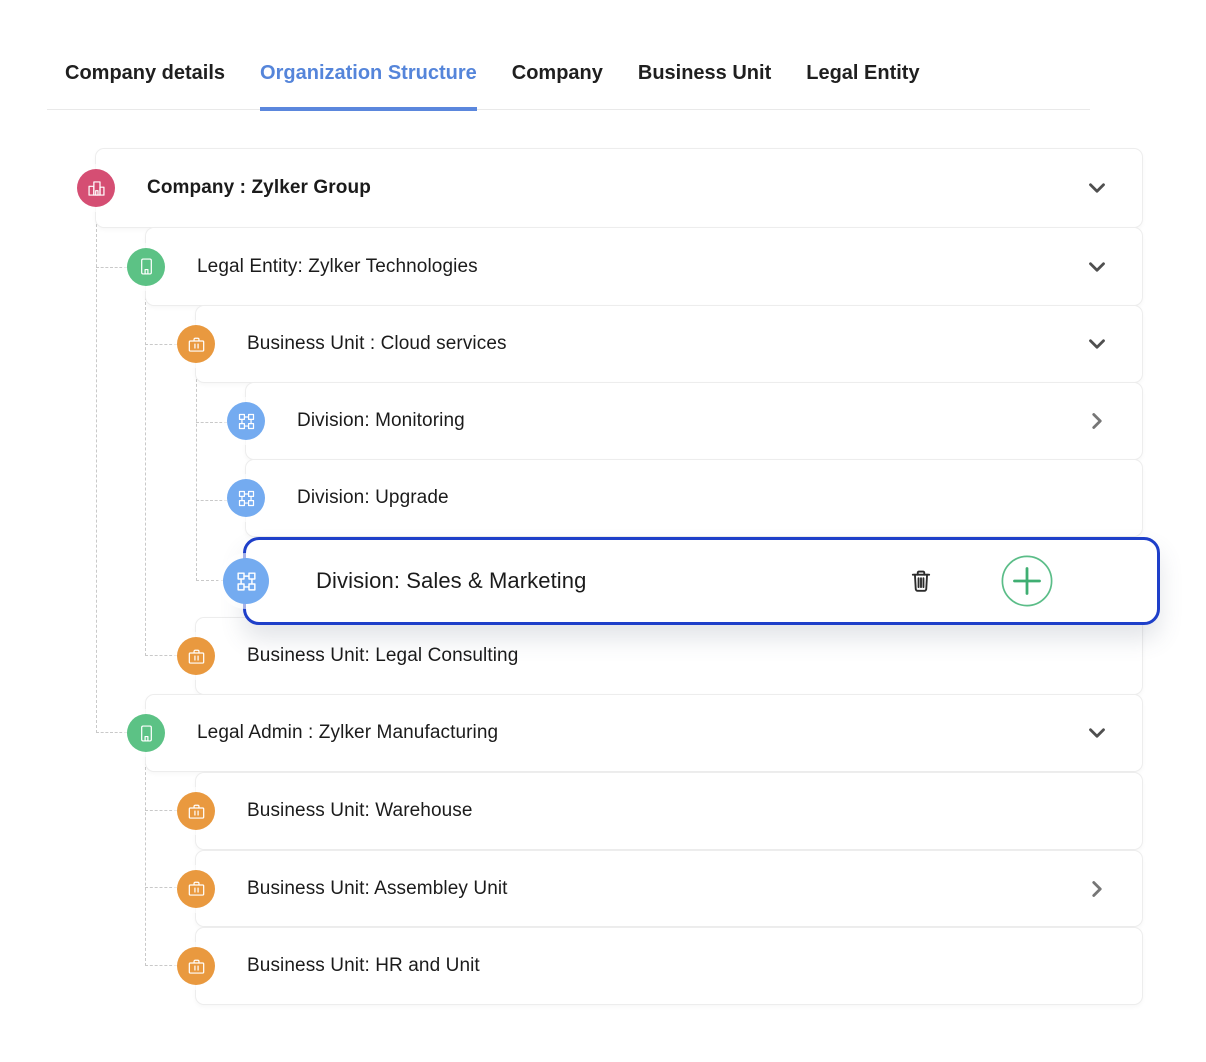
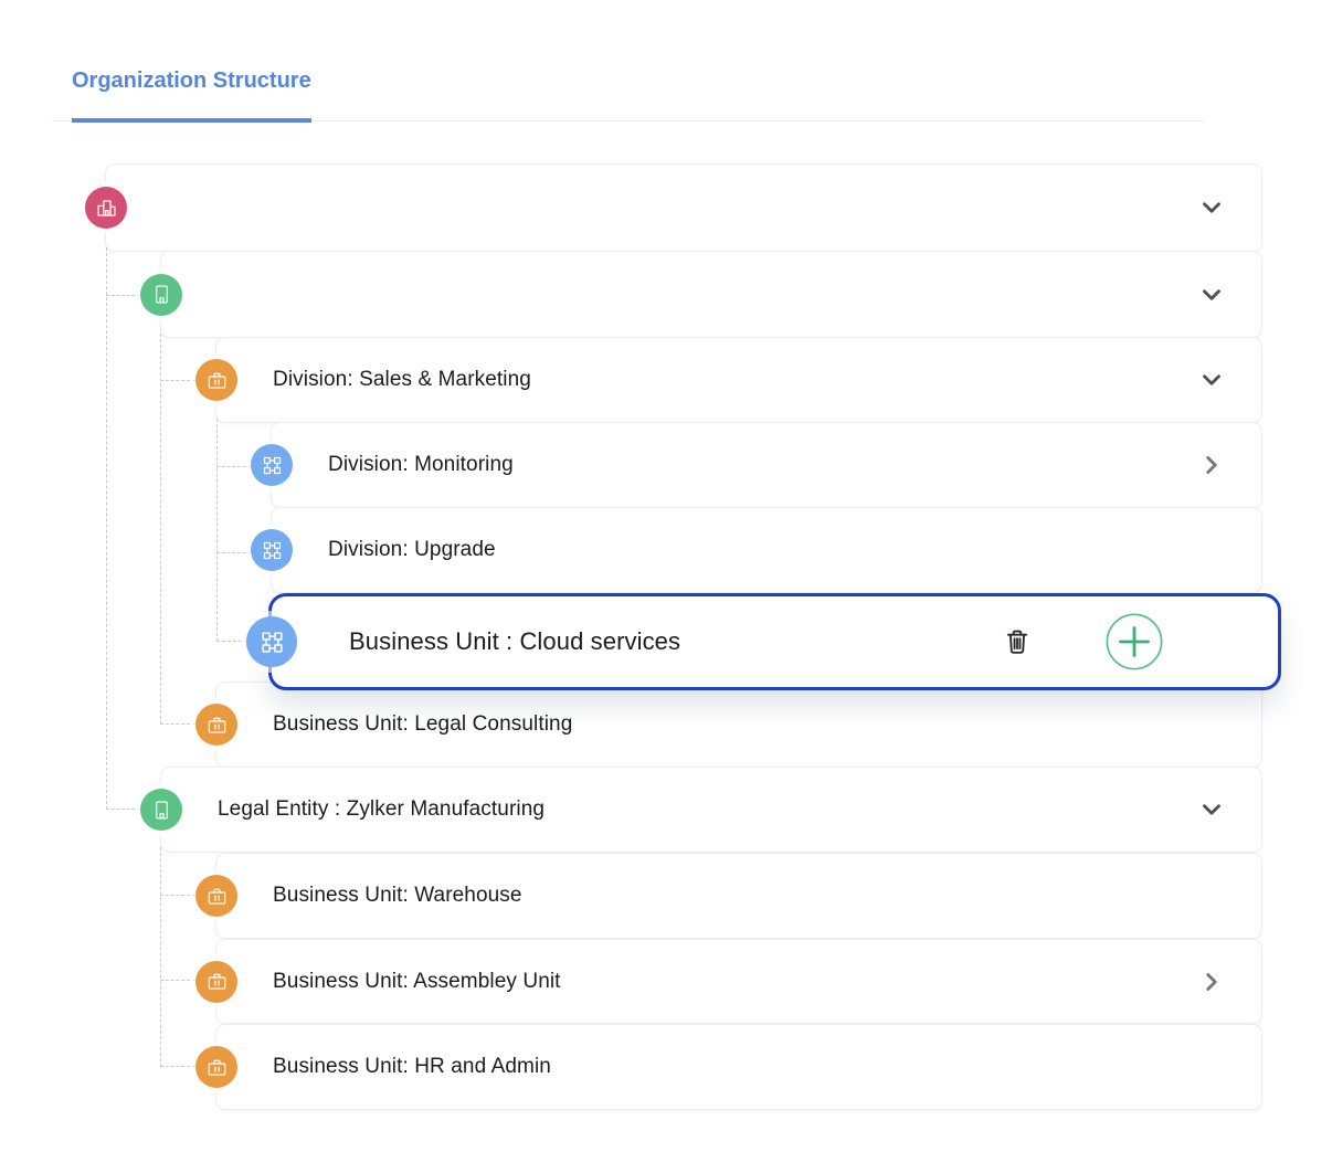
- Company details
  Organization Structure
- Company
- Business Unit
- Legal Entity
- Company : Zylker Group
- Legal Entity: Zylker Technologies
- Business Unit : Cloud services
+ Division: Sales & Marketing
  Division: Monitoring
  Division: Upgrade
  Business Unit: Legal Consulting
- Division: Sales & Marketing
+ Business Unit : Cloud services
- Legal Admin : Zylker Manufacturing
+ Legal Entity : Zylker Manufacturing
  Business Unit: Warehouse
  Business Unit: Assembley Unit
- Business Unit: HR and Unit
+ Business Unit: HR and Admin
